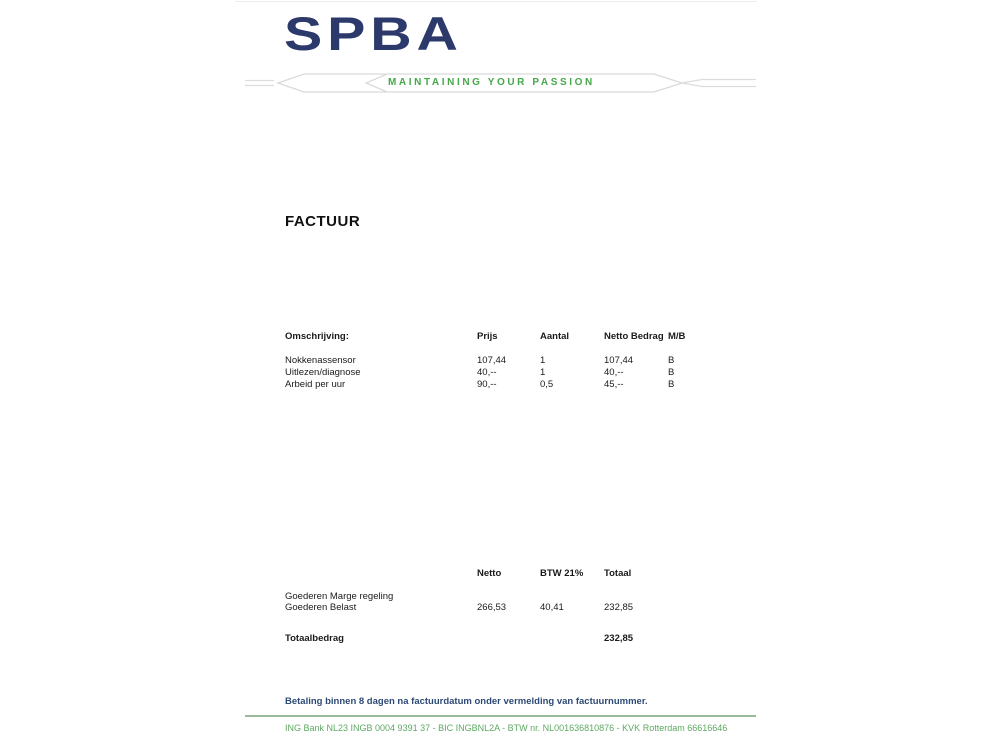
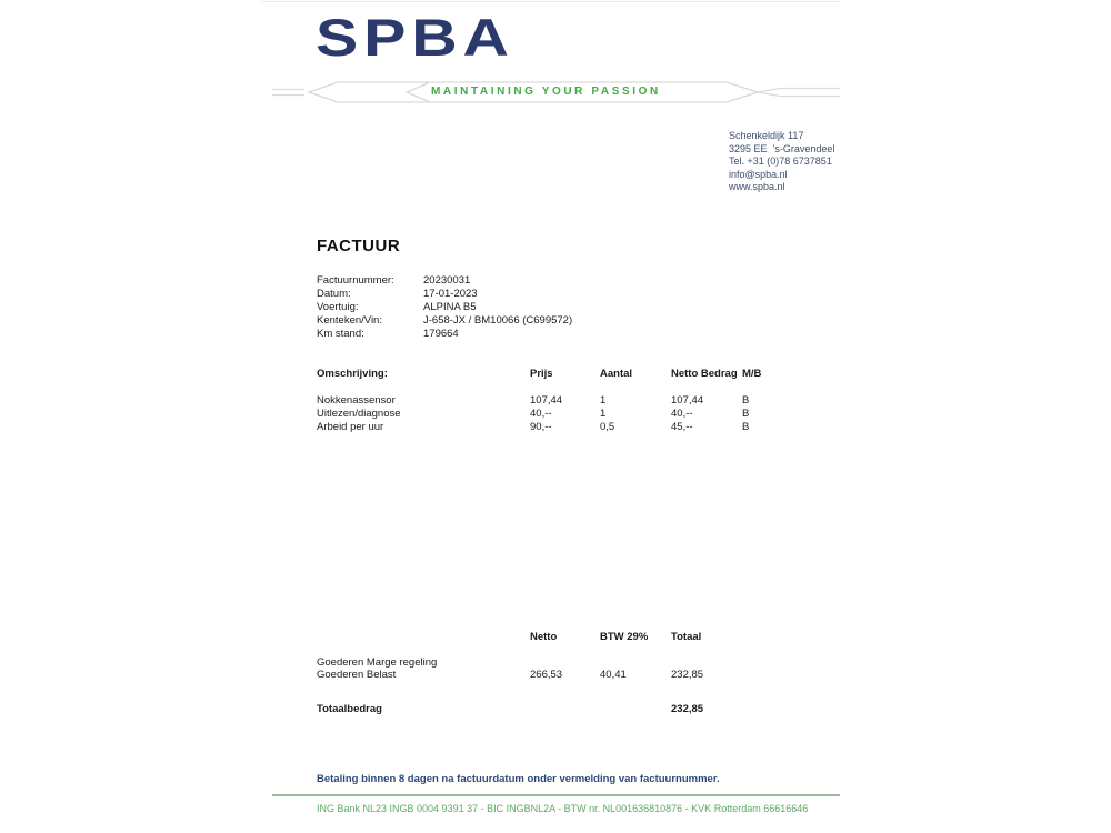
  SPBA
  MAINTAINING YOUR PASSION
+ Schenkeldijk 117
+ 3295 EE ’s-Gravendeel
+ Tel. +31 (0)78 6737851
+ info@spba.nl
+ www.spba.nl
  FACTUUR
+ Factuurnummer:
+ 20230031
+ Datum:
+ 17-01-2023
+ Voertuig:
+ ALPINA B5
+ Kenteken/Vin:
+ J-658-JX / BM10066 (C699572)
+ Km stand:
+ 179664
  Omschrijving:
  Prijs
  Aantal
  Netto Bedrag
  M/B
  Nokkenassensor
  107,44
  1
  107,44
  B
  Uitlezen/diagnose
  40,--
  1
  40,--
  B
  Arbeid per uur
  90,--
  0,5
  45,--
  B
  Netto
- BTW 21%
+ BTW 29%
  Totaal
  Goederen Marge regeling
  Goederen Belast
  266,53
  40,41
  232,85
  Totaalbedrag
  232,85
  Betaling binnen 8 dagen na factuurdatum onder vermelding van factuurnummer.
  ING Bank NL23 INGB 0004 9391 37 - BIC INGBNL2A - BTW nr. NL001636810876 - KVK Rotterdam 66616646
